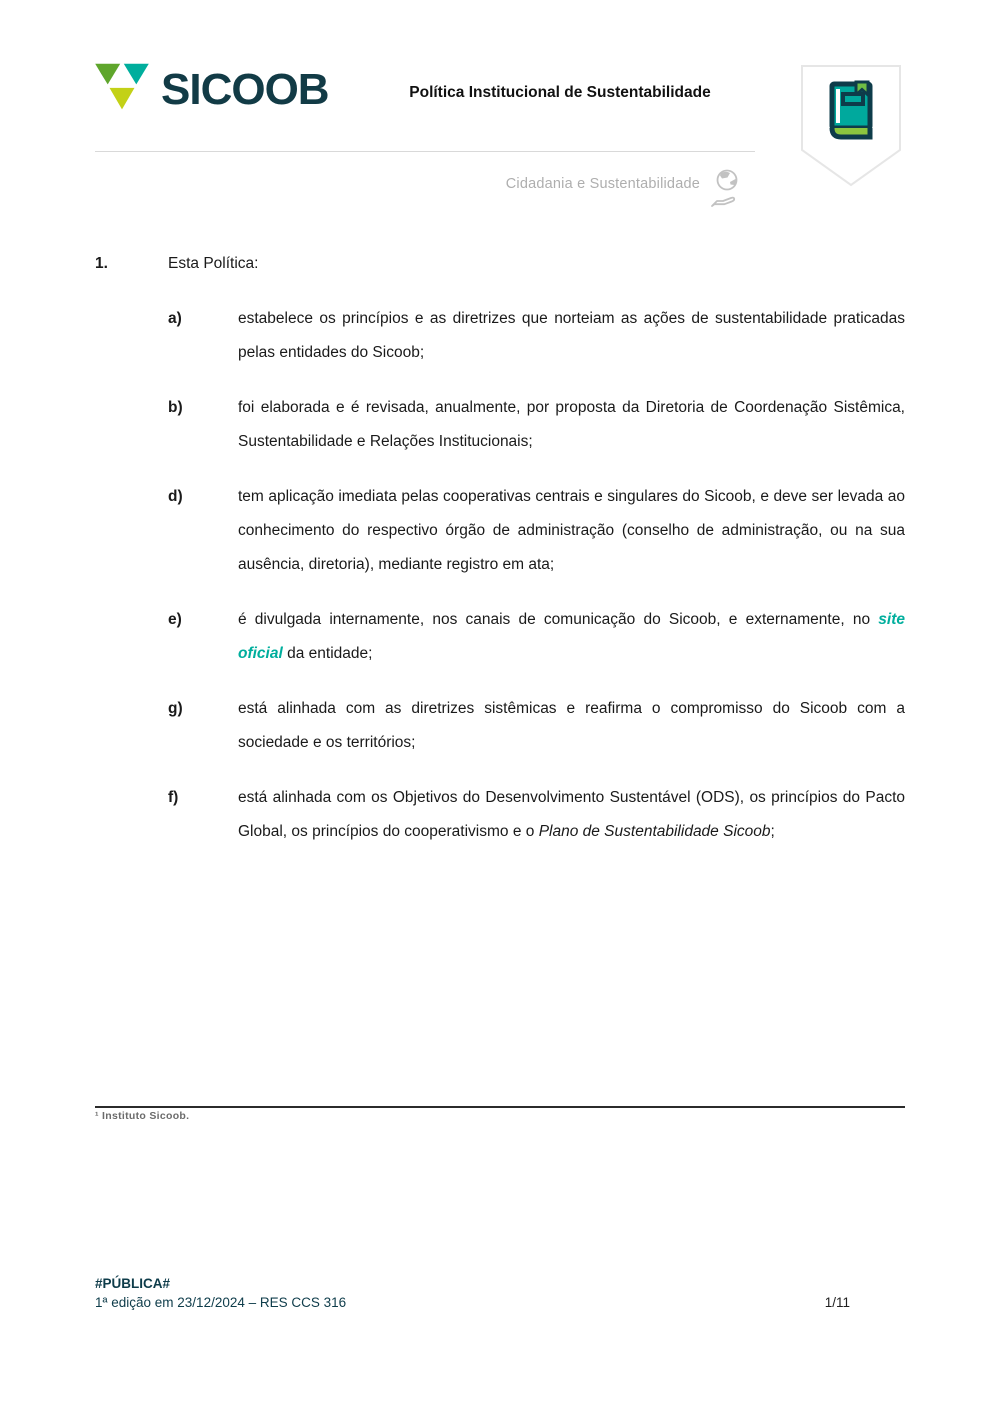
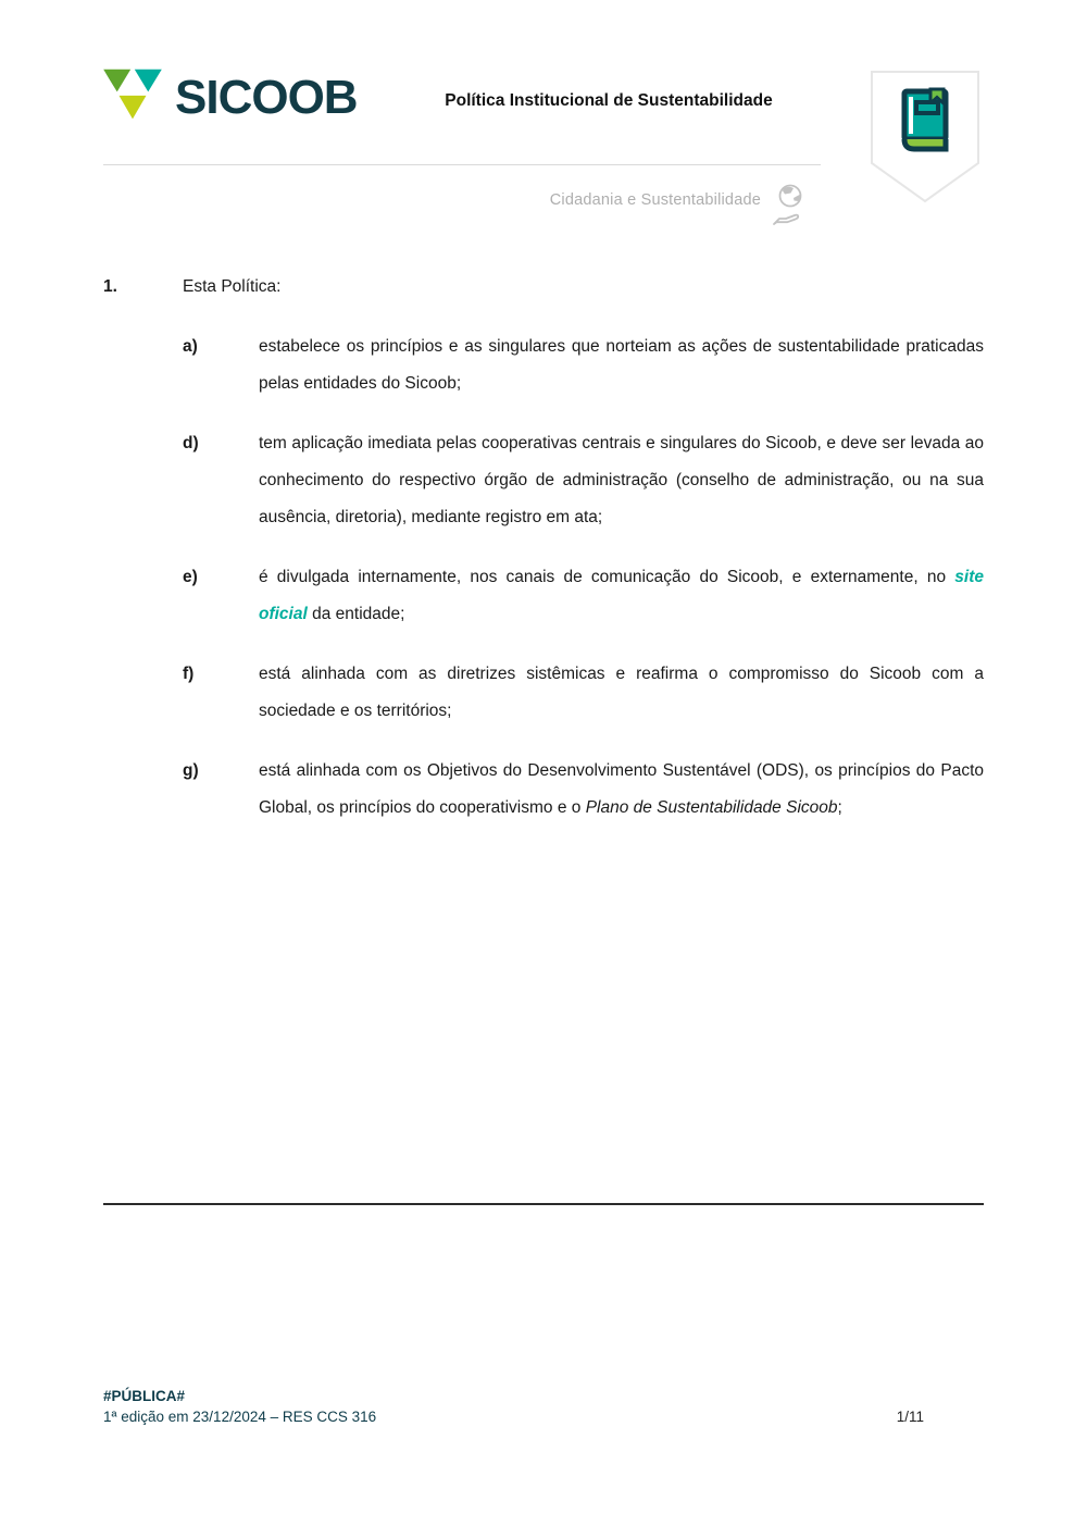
  SICOOB
  Política Institucional de Sustentabilidade
  Cidadania e Sustentabilidade
  1.
  Esta Política:
  a)
- estabelece os princípios e as diretrizes que norteiam as ações de sustentabilidade praticadas pelas entidades do Sicoob;
+ estabelece os princípios e as singulares que norteiam as ações de sustentabilidade praticadas pelas entidades do Sicoob;
- b)
- foi elaborada e é revisada, anualmente, por proposta da Diretoria de Coordenação Sistêmica, Sustentabilidade e Relações Institucionais;
  d)
  tem aplicação imediata pelas cooperativas centrais e singulares do Sicoob, e deve ser levada ao conhecimento do respectivo órgão de administração (conselho de administração, ou na sua ausência, diretoria), mediante registro em ata;
  e)
  é divulgada internamente, nos canais de comunicação do Sicoob, e externamente, no site oficial da entidade;
- g)
+ f)
  está alinhada com as diretrizes sistêmicas e reafirma o compromisso do Sicoob com a sociedade e os territórios;
- f)
+ g)
  está alinhada com os Objetivos do Desenvolvimento Sustentável (ODS), os princípios do Pacto Global, os princípios do cooperativismo e o Plano de Sustentabilidade Sicoob;
- ¹ Instituto Sicoob.
  #PÚBLICA#
  1ª edição em 23/12/2024 – RES CCS 316
  1/11
